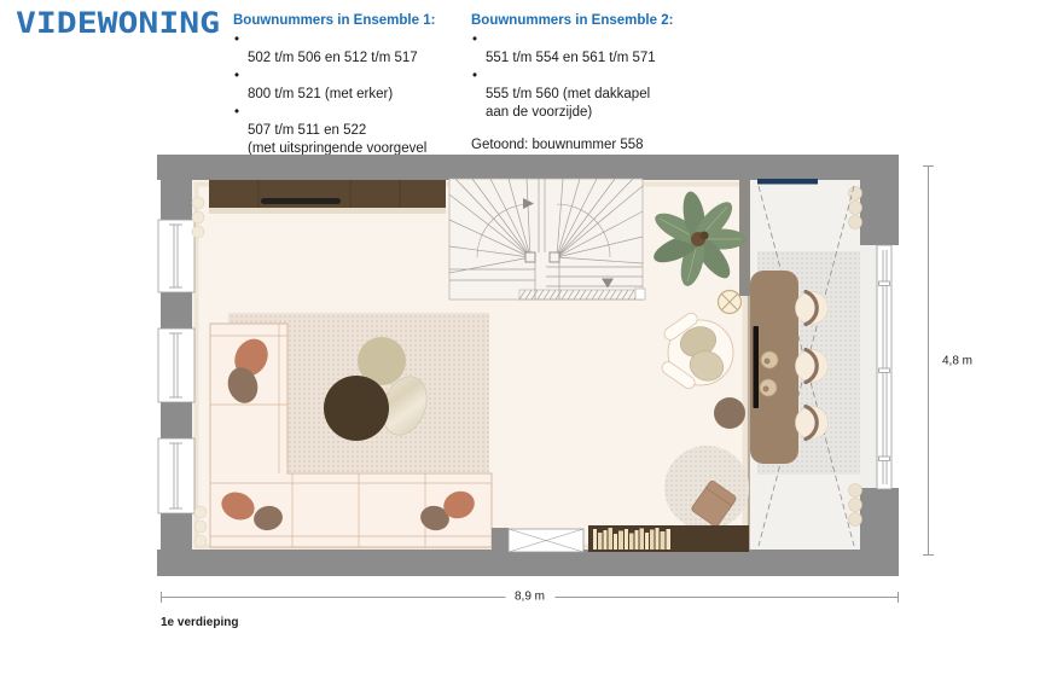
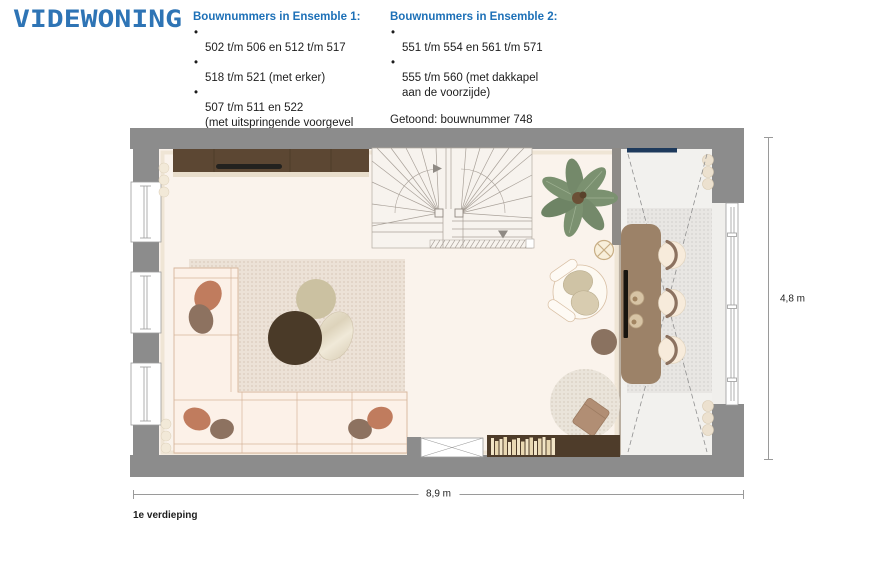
  VIDEWONING
  Bouwnummers in Ensemble 1:
  •
  502 t/m 506 en 512 t/m 517
  •
- 800 t/m 521 (met erker)
+ 518 t/m 521 (met erker)
  •
  507 t/m 511 en 522
  (met uitspringende voorgevel
  Bouwnummers in Ensemble 2:
  •
  551 t/m 554 en 561 t/m 571
  •
  555 t/m 560 (met dakkapel
  aan de voorzijde)
- Getoond: bouwnummer 558
+ Getoond: bouwnummer 748
  4,8 m
  8,9 m
  1e verdieping
